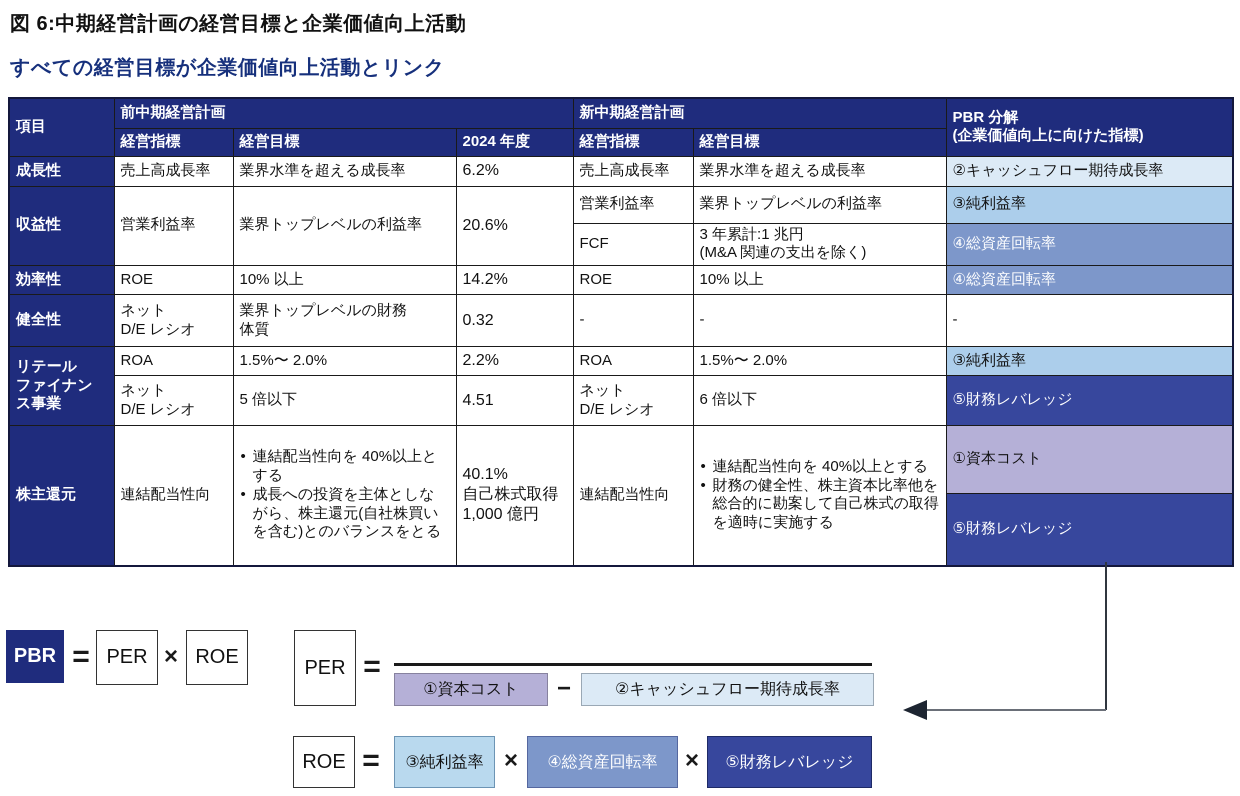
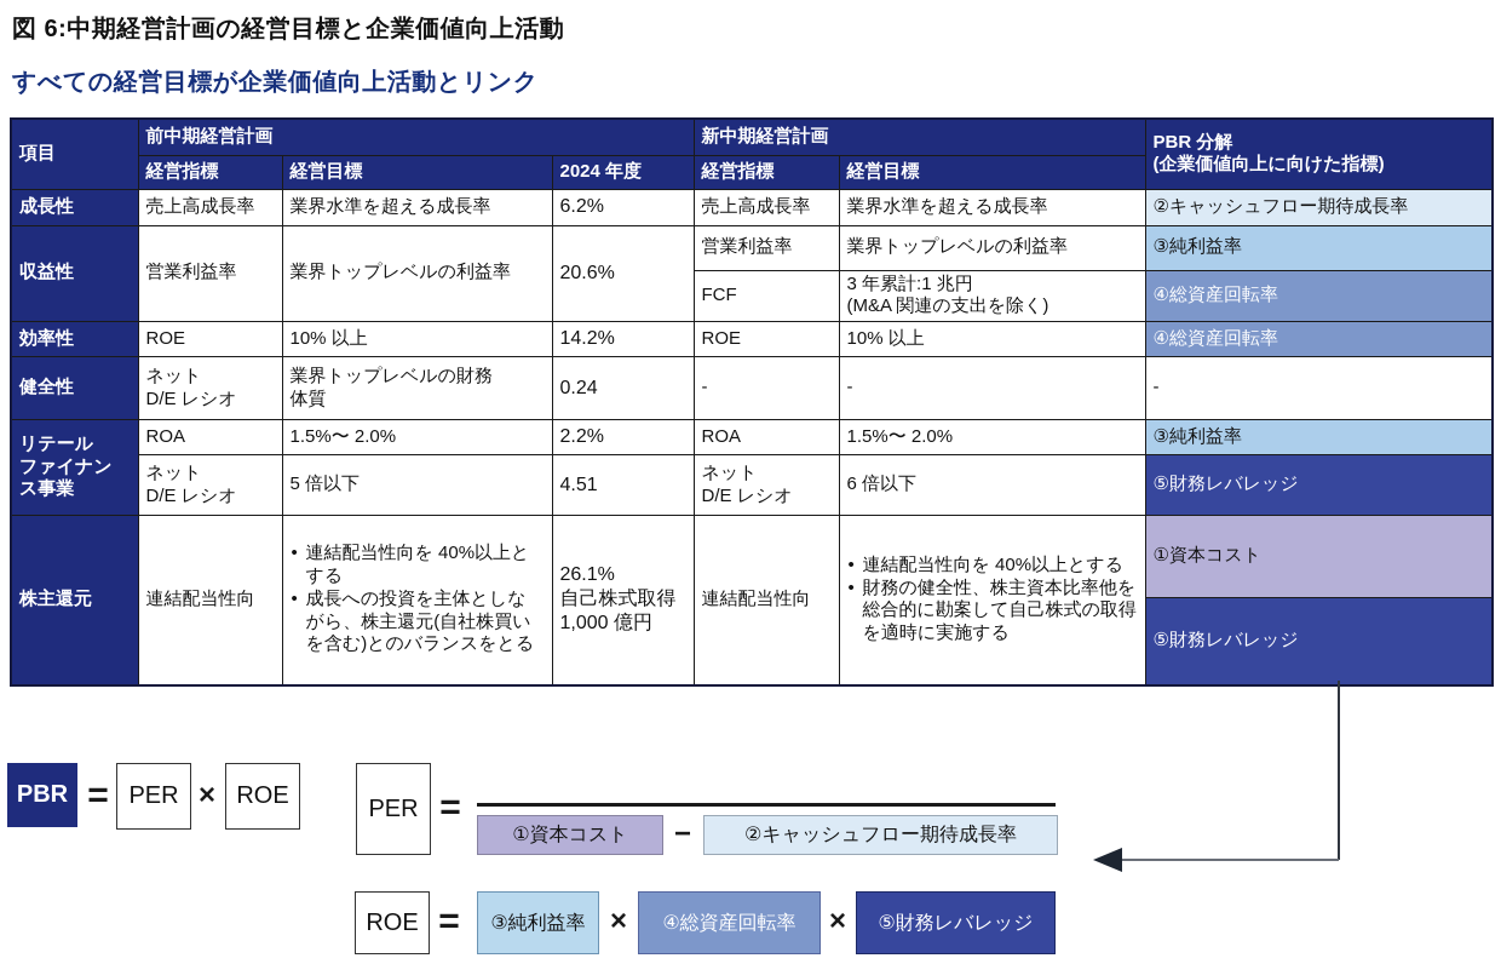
  図 6:中期経営計画の経営目標と企業価値向上活動
  すべての経営目標が企業価値向上活動とリンク
  項目	前中期経営計画	新中期経営計画	PBR 分解 (企業価値向上に向けた指標)
  経営指標	経営目標	2024 年度	経営指標	経営目標
  成長性	売上高成長率	業界水準を超える成長率	6.2%	売上高成長率	業界水準を超える成長率	②キャッシュフロー期待成長率
  収益性	営業利益率	業界トップレベルの利益率	20.6%	営業利益率	業界トップレベルの利益率	③純利益率
  FCF	3 年累計:1 兆円 (M&A 関連の支出を除く)	④総資産回転率
  効率性	ROE	10% 以上	14.2%	ROE	10% 以上	④総資産回転率
- 健全性	ネット D/E レシオ	業界トップレベルの財務 体質	0.32	-	-	-
+ 健全性	ネット D/E レシオ	業界トップレベルの財務 体質	0.24	-	-	-
  リテール ファイナン ス事業	ROA	1.5%〜 2.0%	2.2%	ROA	1.5%〜 2.0%	③純利益率
  ネット D/E レシオ	5 倍以下	4.51	ネット D/E レシオ	6 倍以下	⑤財務レバレッジ
- 株主還元	連結配当性向	連結配当性向を 40%以上とする 成長への投資を主体としながら、株主還元(自社株買いを含む)とのバランスをとる	40.1% 自己株式取得 1,000 億円	連結配当性向	連結配当性向を 40%以上とする 財務の健全性、株主資本比率他を総合的に勘案して自己株式の取得を適時に実施する	①資本コスト
+ 株主還元	連結配当性向	連結配当性向を 40%以上とする 成長への投資を主体としながら、株主還元(自社株買いを含む)とのバランスをとる	26.1% 自己株式取得 1,000 億円	連結配当性向	連結配当性向を 40%以上とする 財務の健全性、株主資本比率他を総合的に勘案して自己株式の取得を適時に実施する	①資本コスト
  ⑤財務レバレッジ
  PBR
  =
  PER
  ×
  ROE
  PER
  =
  ①資本コスト
  −
  ②キャッシュフロー期待成長率
  ROE
  =
  ③純利益率
  ×
  ④総資産回転率
  ×
  ⑤財務レバレッジ
